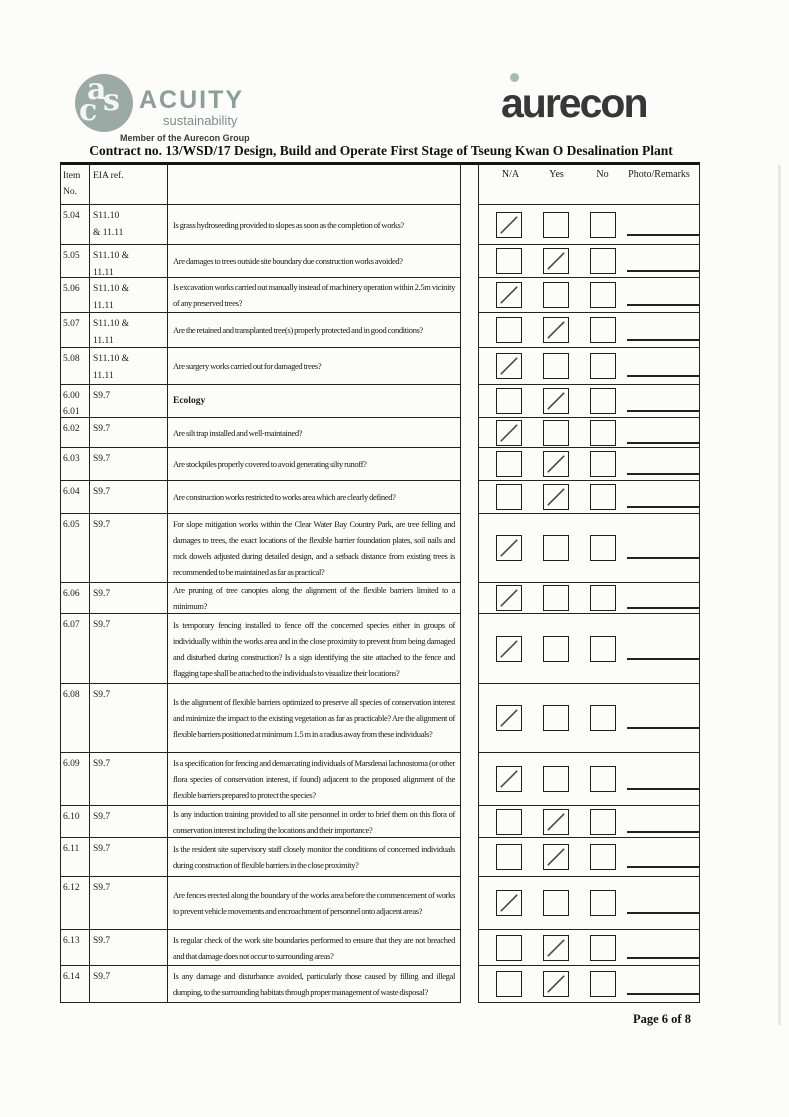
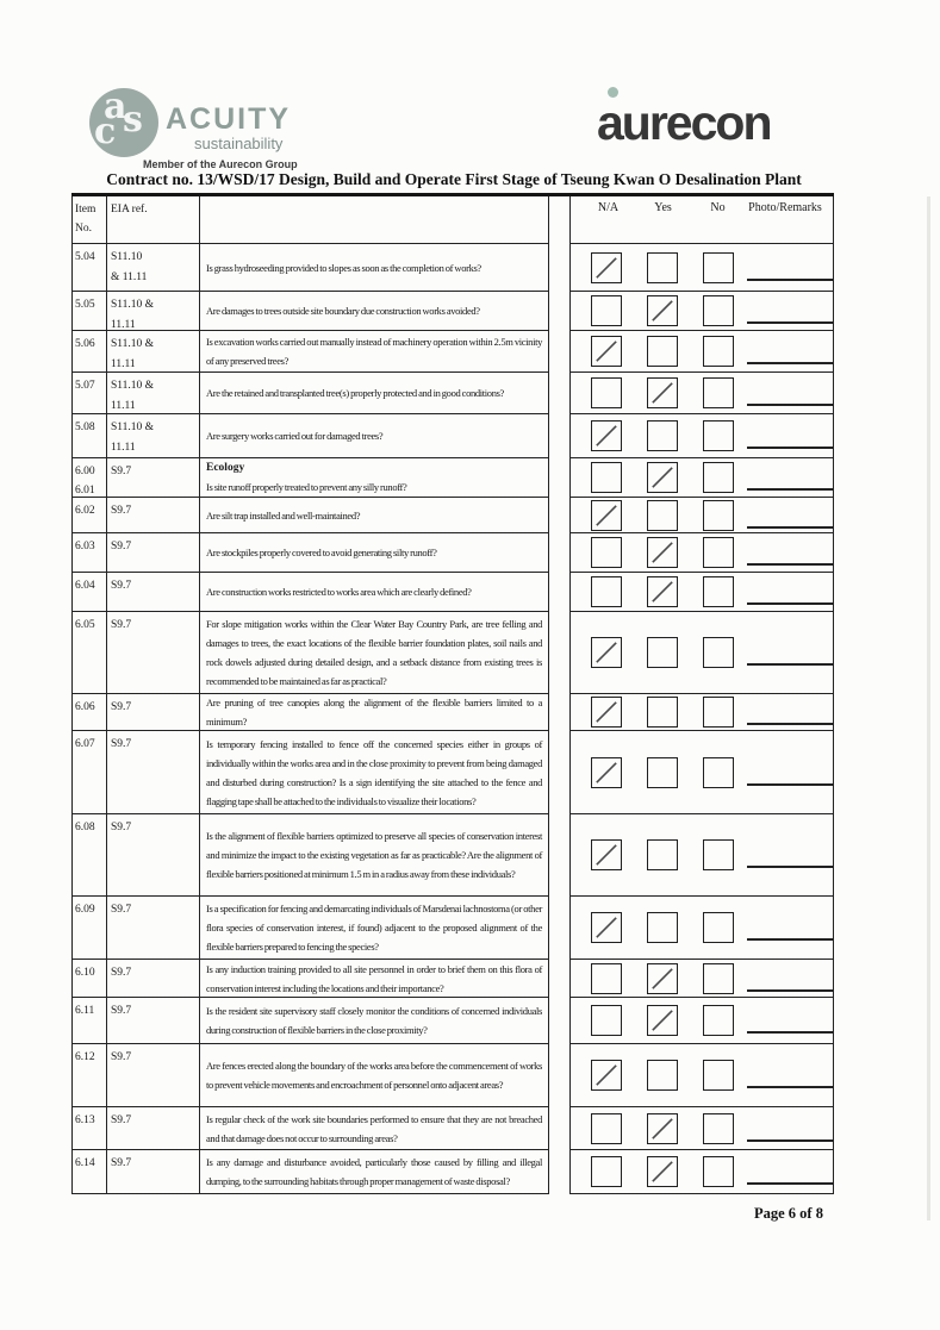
  a
  c
  s
  ACUITY
  sustainability
  Member of the Aurecon Group
  aurecon
  Contract no. 13/WSD/17 Design, Build and Operate First Stage of Tseung Kwan O Desalination Plant
  Item
  No.
  EIA ref.
  N/A
  Yes
  No
  Photo/Remarks
  5.04
  S11.10
  & 11.11
  Is grass hydroseeding provided to slopes as soon as the completion of works?
  5.05
  S11.10 &
  11.11
  Are damages to trees outside site boundary due construction works avoided?
  5.06
  S11.10 &
  11.11
  Is excavation works carried out manually instead of machinery operation within 2.5m vicinity of any preserved trees?
  5.07
  S11.10 &
  11.11
  Are the retained and transplanted tree(s) properly protected and in good conditions?
  5.08
  S11.10 &
  11.11
  Are surgery works carried out for damaged trees?
  6.00
  6.01
  S9.7
  Ecology
+ Is site runoff properly treated to prevent any silly runoff?
  6.02
  S9.7
  Are silt trap installed and well-maintained?
  6.03
  S9.7
  Are stockpiles properly covered to avoid generating silty runoff?
  6.04
  S9.7
  Are construction works restricted to works area which are clearly defined?
  6.05
  S9.7
  For slope mitigation works within the Clear Water Bay Country Park, are tree felling and damages to trees, the exact locations of the flexible barrier foundation plates, soil nails and rock dowels adjusted during detailed design, and a setback distance from existing trees is recommended to be maintained as far as practical?
  6.06
  S9.7
  Are pruning of tree canopies along the alignment of the flexible barriers limited to a minimum?
  6.07
  S9.7
  Is temporary fencing installed to fence off the concerned species either in groups of individually within the works area and in the close proximity to prevent from being damaged and disturbed during construction? Is a sign identifying the site attached to the fence and flagging tape shall be attached to the individuals to visualize their locations?
  6.08
  S9.7
  Is the alignment of flexible barriers optimized to preserve all species of conservation interest and minimize the impact to the existing vegetation as far as practicable? Are the alignment of flexible barriers positioned at minimum 1.5 m in a radius away from these individuals?
  6.09
  S9.7
- Is a specification for fencing and demarcating individuals of Marsdenai lachnostoma (or other flora species of conservation interest, if found) adjacent to the proposed alignment of the flexible barriers prepared to protect the species?
+ Is a specification for fencing and demarcating individuals of Marsdenai lachnostoma (or other flora species of conservation interest, if found) adjacent to the proposed alignment of the flexible barriers prepared to fencing the species?
  6.10
  S9.7
  Is any induction training provided to all site personnel in order to brief them on this flora of conservation interest including the locations and their importance?
  6.11
  S9.7
  Is the resident site supervisory staff closely monitor the conditions of concerned individuals during construction of flexible barriers in the close proximity?
  6.12
  S9.7
  Are fences erected along the boundary of the works area before the commencement of works to prevent vehicle movements and encroachment of personnel onto adjacent areas?
  6.13
  S9.7
  Is regular check of the work site boundaries performed to ensure that they are not breached and that damage does not occur to surrounding areas?
  6.14
  S9.7
  Is any damage and disturbance avoided, particularly those caused by filling and illegal dumping, to the surrounding habitats through proper management of waste disposal?
  Page 6 of 8
